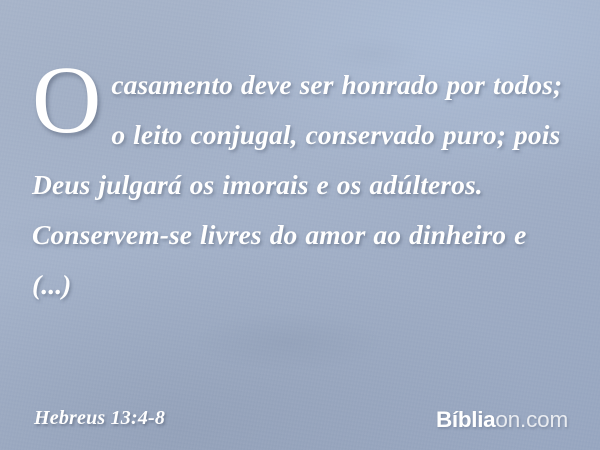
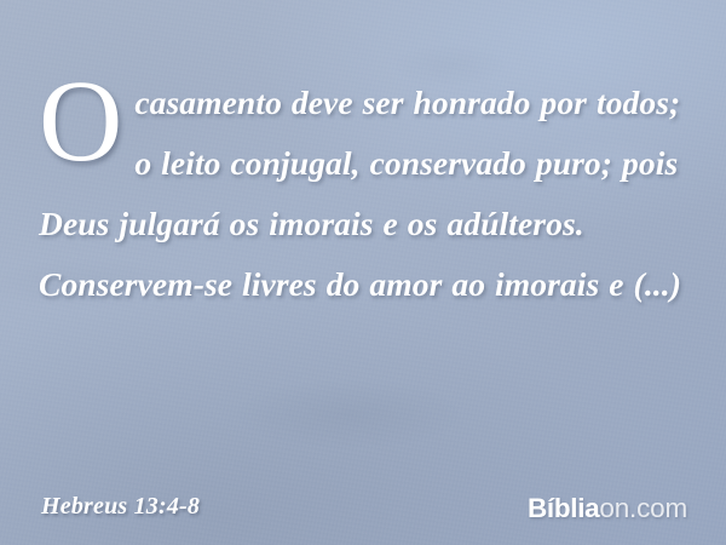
  O
- casamento deve ser honrado por todos; o leito conjugal, conservado puro; pois Deus julgará os imorais e os adúlteros. Conservem-se livres do amor ao dinheiro e (...)
+ casamento deve ser honrado por todos; o leito conjugal, conservado puro; pois Deus julgará os imorais e os adúlteros. Conservem-se livres do amor ao imorais e (...)
  Hebreus 13:4-8
  Bíbliaon.com
